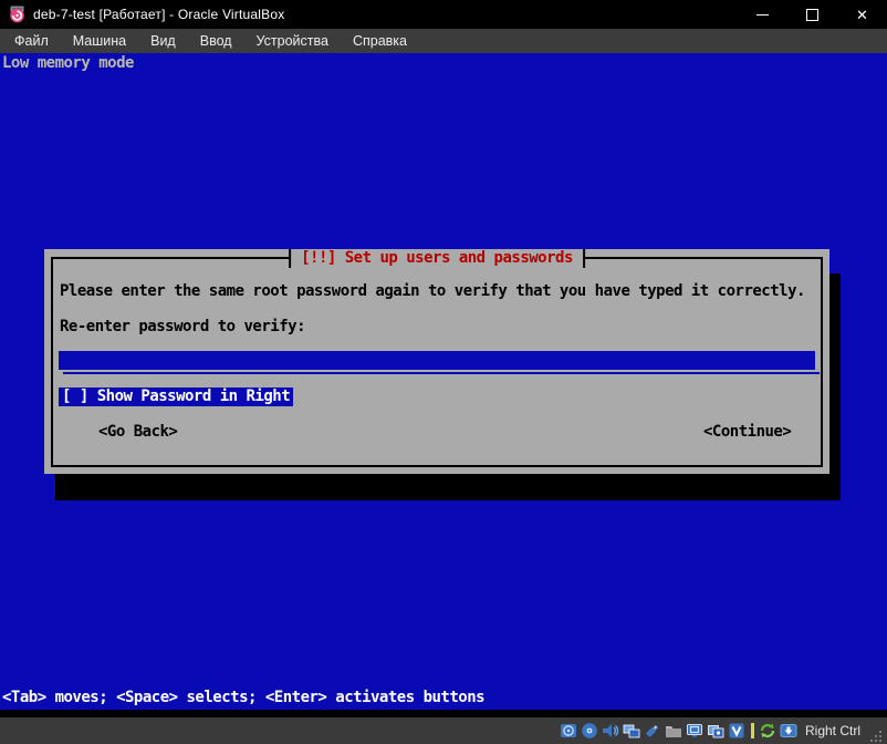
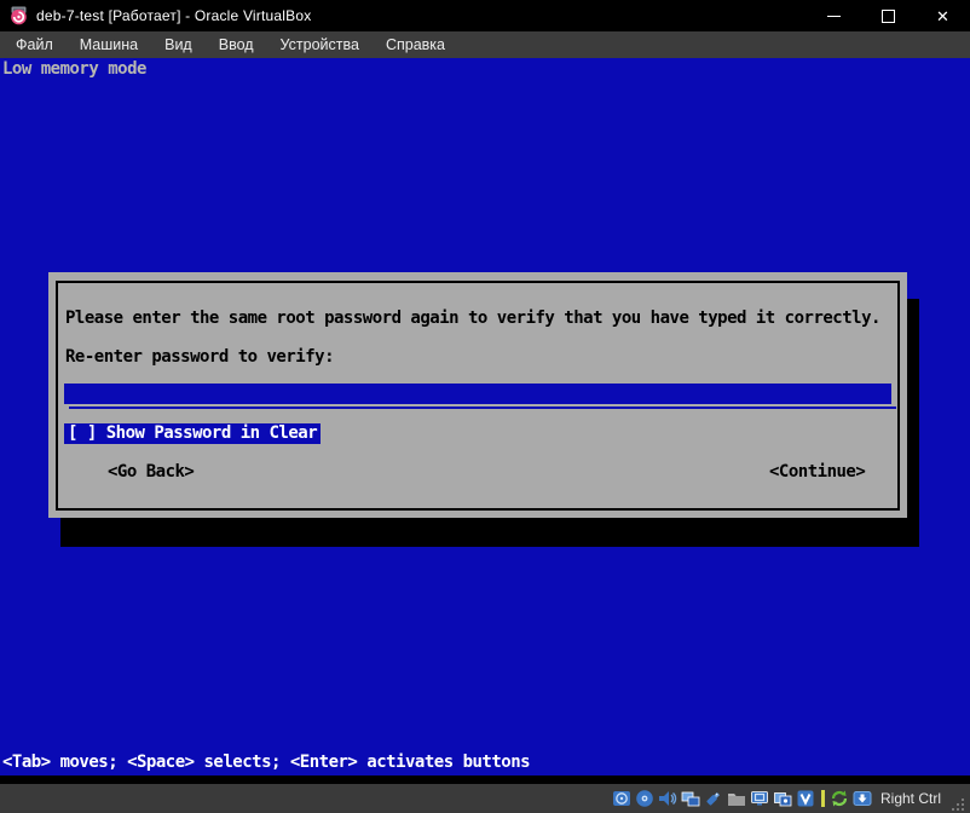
  deb-7-test [Работает] - Oracle VirtualBox
  ✕
  Файл
  Машина
  Вид
  Ввод
  Устройства
  Справка
  Low memory mode
- [!!] Set up users and passwords
  Please enter the same root password again to verify that you have typed it correctly.
  Re-enter password to verify:
- [ ] Show Password in Right
+ [ ] Show Password in Clear
  <Go Back>
  <Continue>
  <Tab> moves; <Space> selects; <Enter> activates buttons
  Right Ctrl
